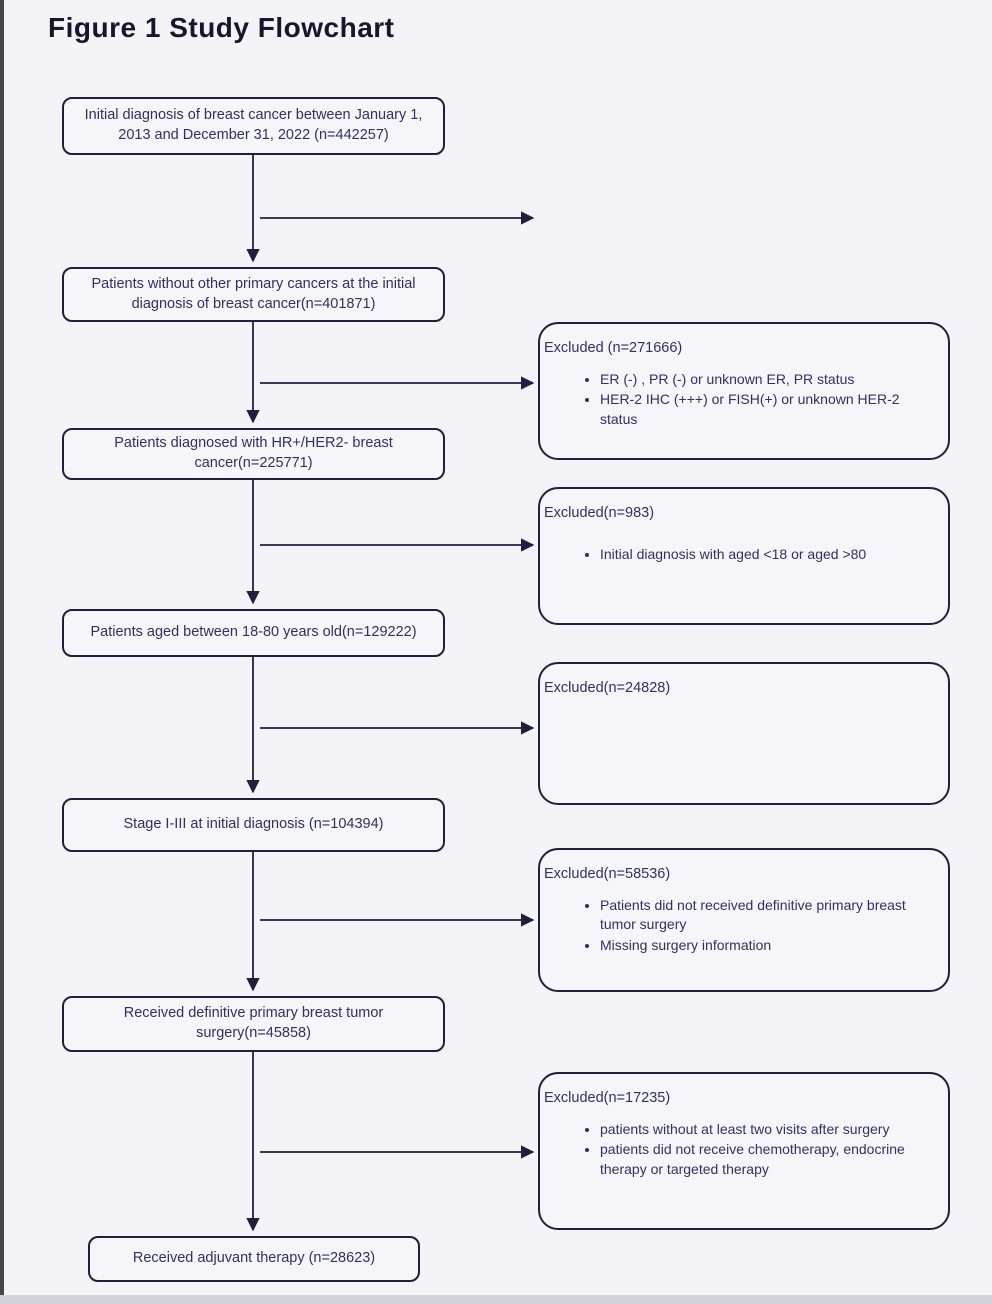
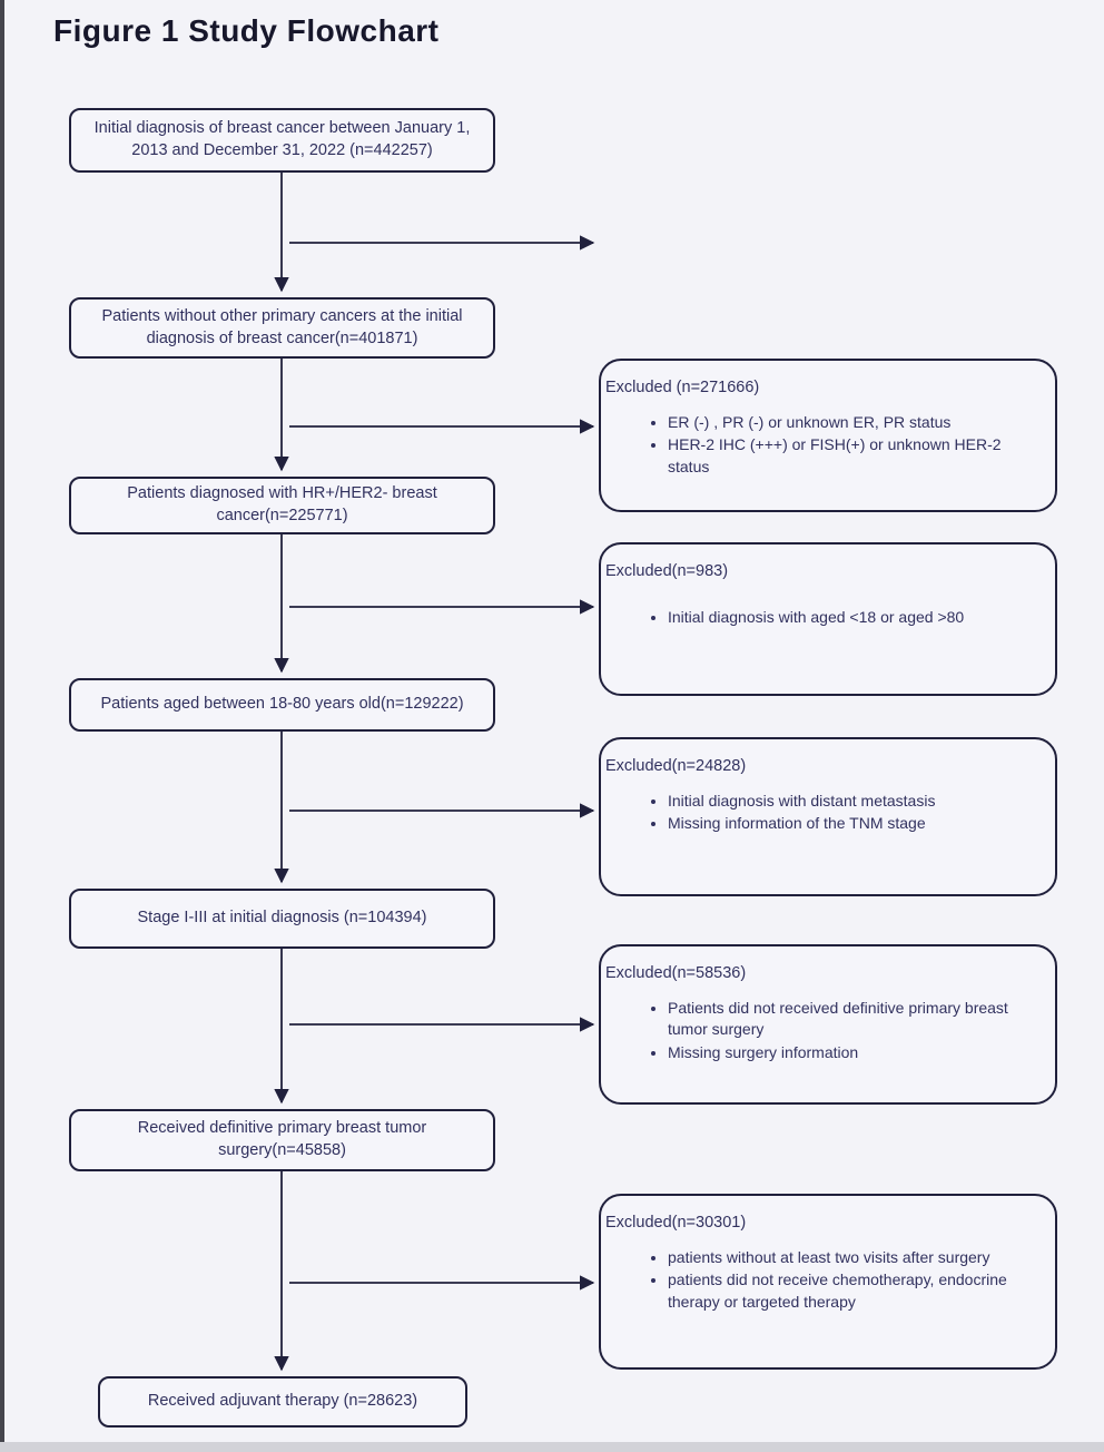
  Figure 1 Study Flowchart
  Initial diagnosis of breast cancer between January 1, 2013 and December 31, 2022 (n=442257)
  Patients without other primary cancers at the initial diagnosis of breast cancer(n=401871)
  Patients diagnosed with HR+/HER2- breast cancer(n=225771)
  Patients aged between 18-80 years old(n=129222)
  Stage I-III at initial diagnosis (n=104394)
  Received definitive primary breast tumor surgery(n=45858)
  Received adjuvant therapy (n=28623)
  Excluded (n=271666)
  ER (-) , PR (-) or unknown ER, PR status
  HER-2 IHC (+++) or FISH(+) or unknown HER-2 status
  Excluded(n=983)
  Initial diagnosis with aged <18 or aged >80
  Excluded(n=24828)
+ Initial diagnosis with distant metastasis
+ Missing information of the TNM stage
  Excluded(n=58536)
  Patients did not received definitive primary breast tumor surgery
  Missing surgery information
- Excluded(n=17235)
+ Excluded(n=30301)
  patients without at least two visits after surgery
  patients did not receive chemotherapy, endocrine therapy or targeted therapy
